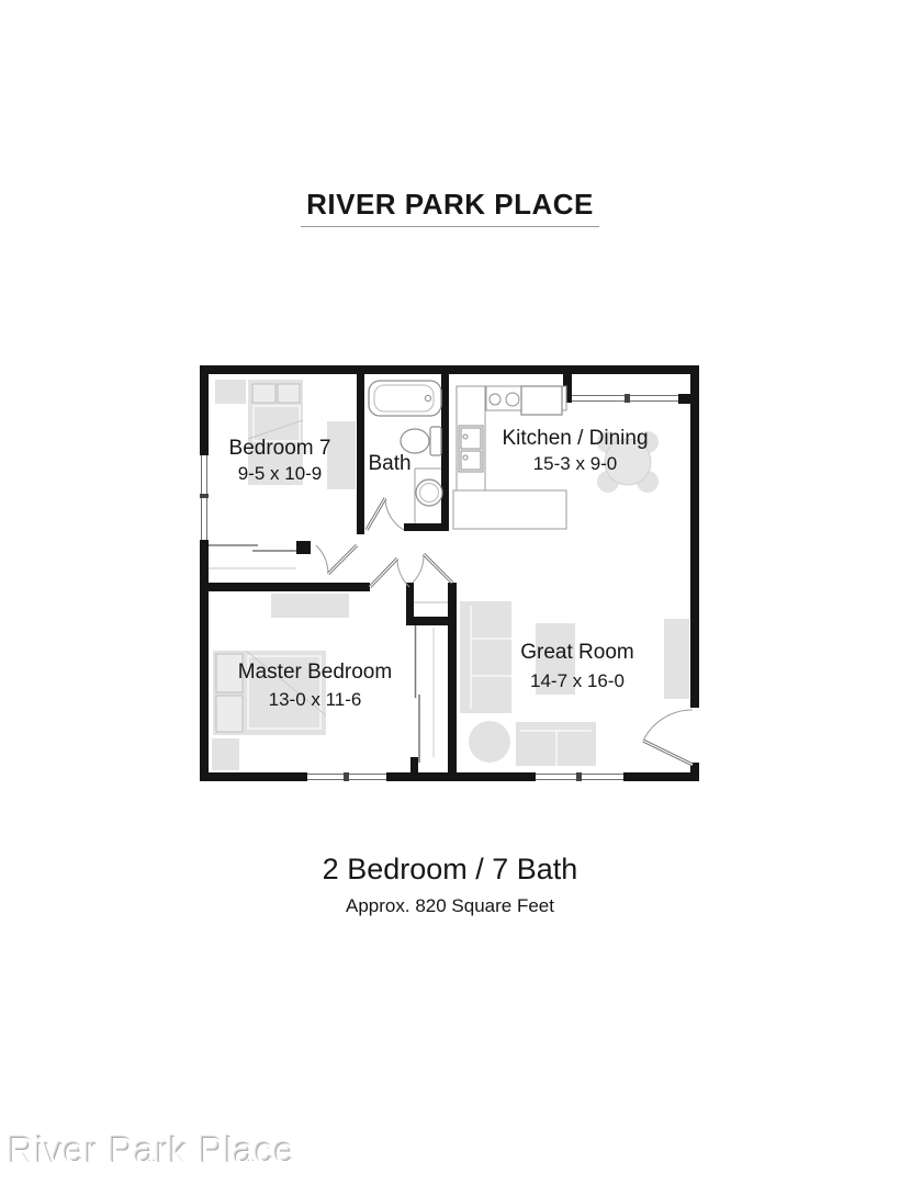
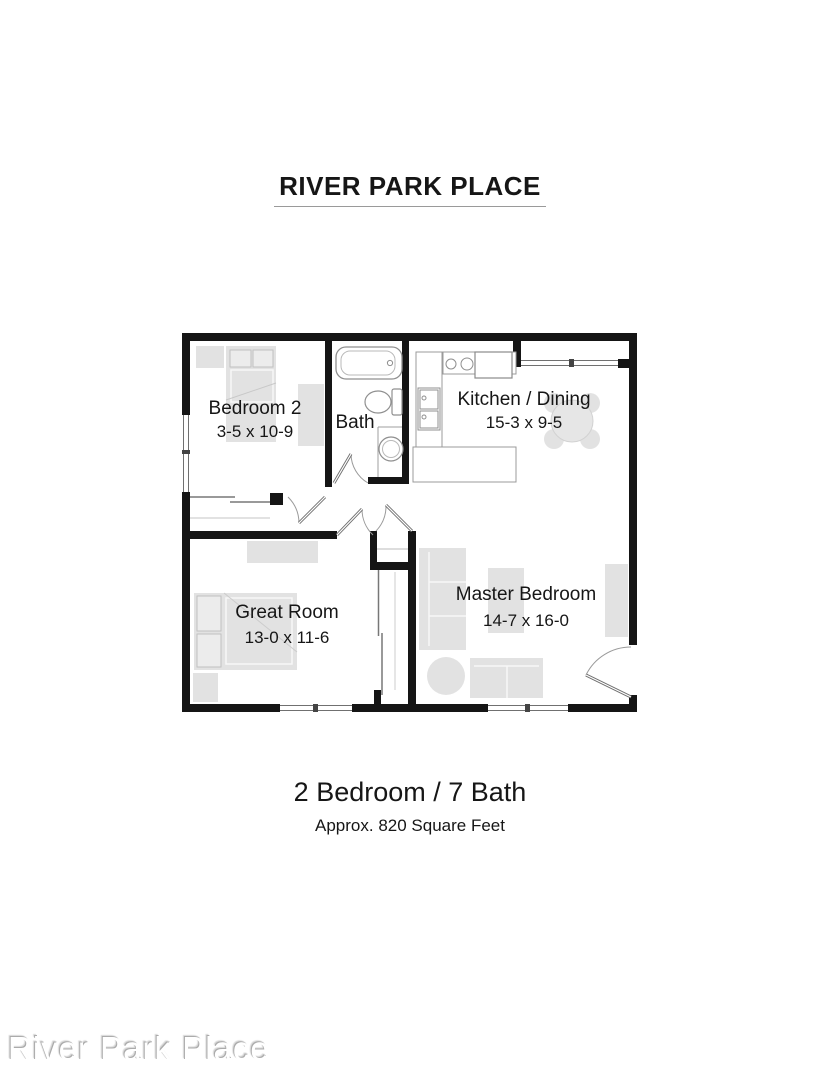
  RIVER PARK PLACE
- Bedroom 7
+ Bedroom 2
- 9-5 x 10-9
+ 3-5 x 10-9
  Bath
  Kitchen / Dining
- 15-3 x 9-0
+ 15-3 x 9-5
- Master Bedroom
+ Great Room
  13-0 x 11-6
- Great Room
+ Master Bedroom
  14-7 x 16-0
  2 Bedroom / 7 Bath
  Approx. 820 Square Feet
  River Park Place
